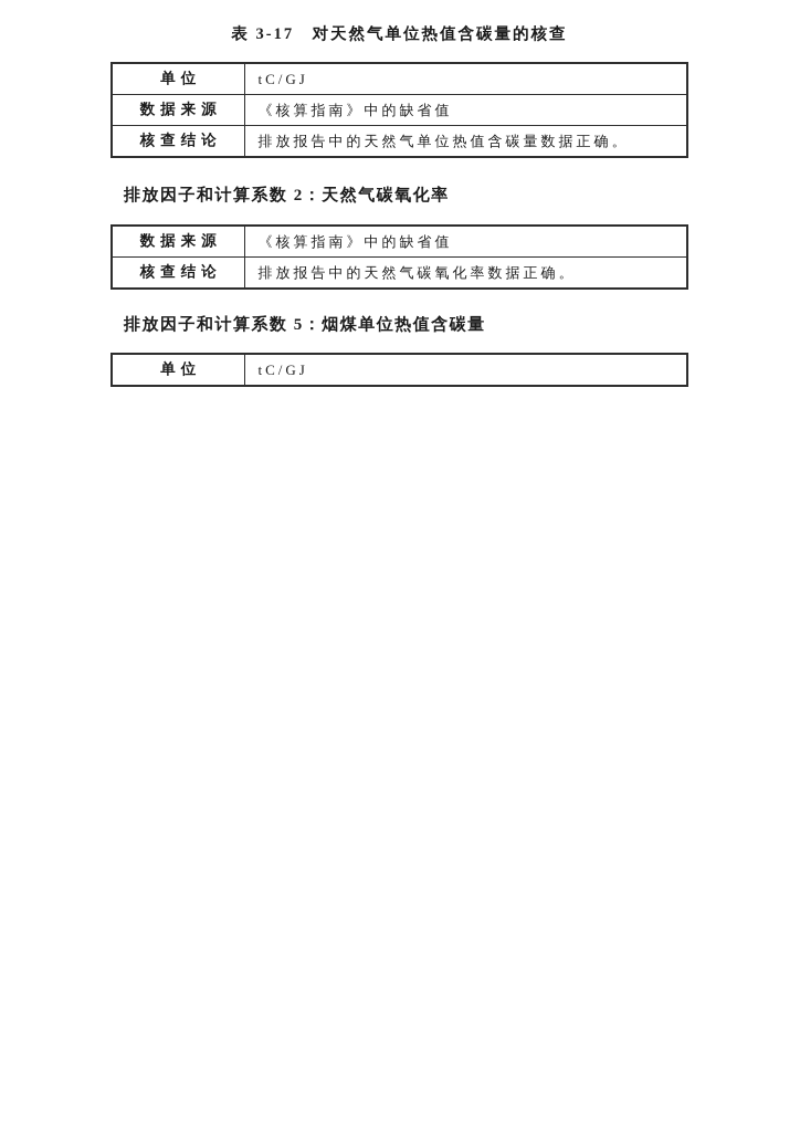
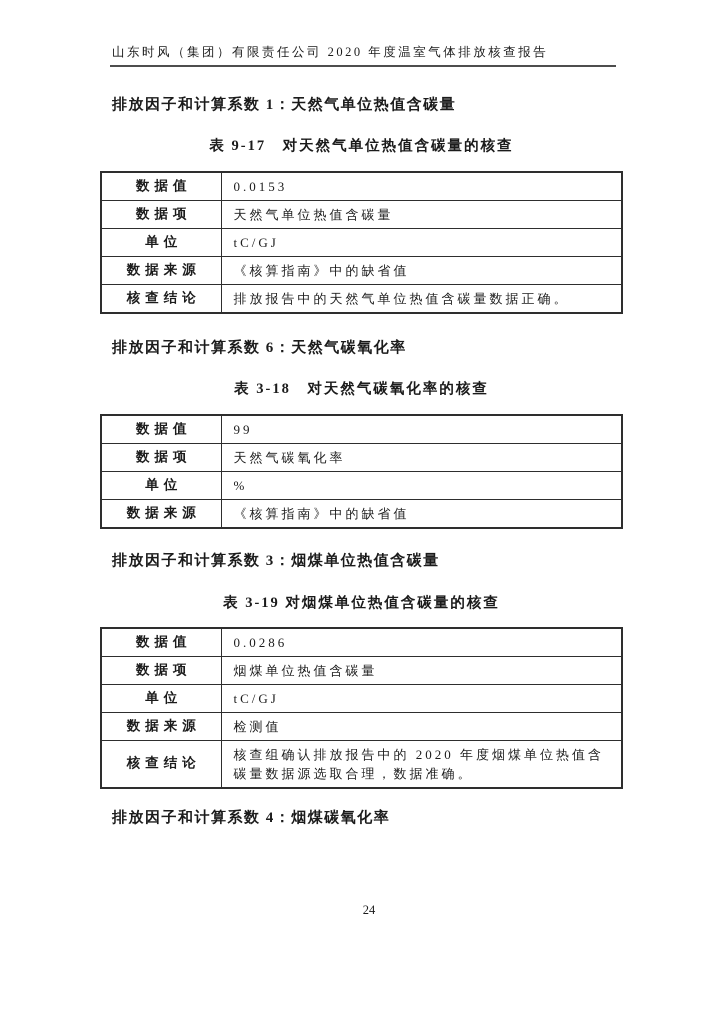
+ 山东时风（集团）有限责任公司 2020 年度温室气体排放核查报告
+ 排放因子和计算系数 1：天然气单位热值含碳量
- 表 3-17 对天然气单位热值含碳量的核查
+ 表 9-17 对天然气单位热值含碳量的核查
+ 数据值	0.0153
+ 数据项	天然气单位热值含碳量
  单位	tC/GJ
  数据来源	《核算指南》中的缺省值
  核查结论	排放报告中的天然气单位热值含碳量数据正确。
- 排放因子和计算系数 2：天然气碳氧化率
+ 排放因子和计算系数 6：天然气碳氧化率
+ 表 3-18 对天然气碳氧化率的核查
+ 数据值	99
+ 数据项	天然气碳氧化率
+ 单位	%
  数据来源	《核算指南》中的缺省值
- 核查结论	排放报告中的天然气碳氧化率数据正确。
- 排放因子和计算系数 5：烟煤单位热值含碳量
+ 排放因子和计算系数 3：烟煤单位热值含碳量
+ 表 3-19 对烟煤单位热值含碳量的核查
+ 数据值	0.0286
+ 数据项	烟煤单位热值含碳量
  单位	tC/GJ
+ 数据来源	检测值
+ 核查结论	核查组确认排放报告中的 2020 年度烟煤单位热值含碳量数据源选取合理，数据准确。
+ 排放因子和计算系数 4：烟煤碳氧化率
+ 24
